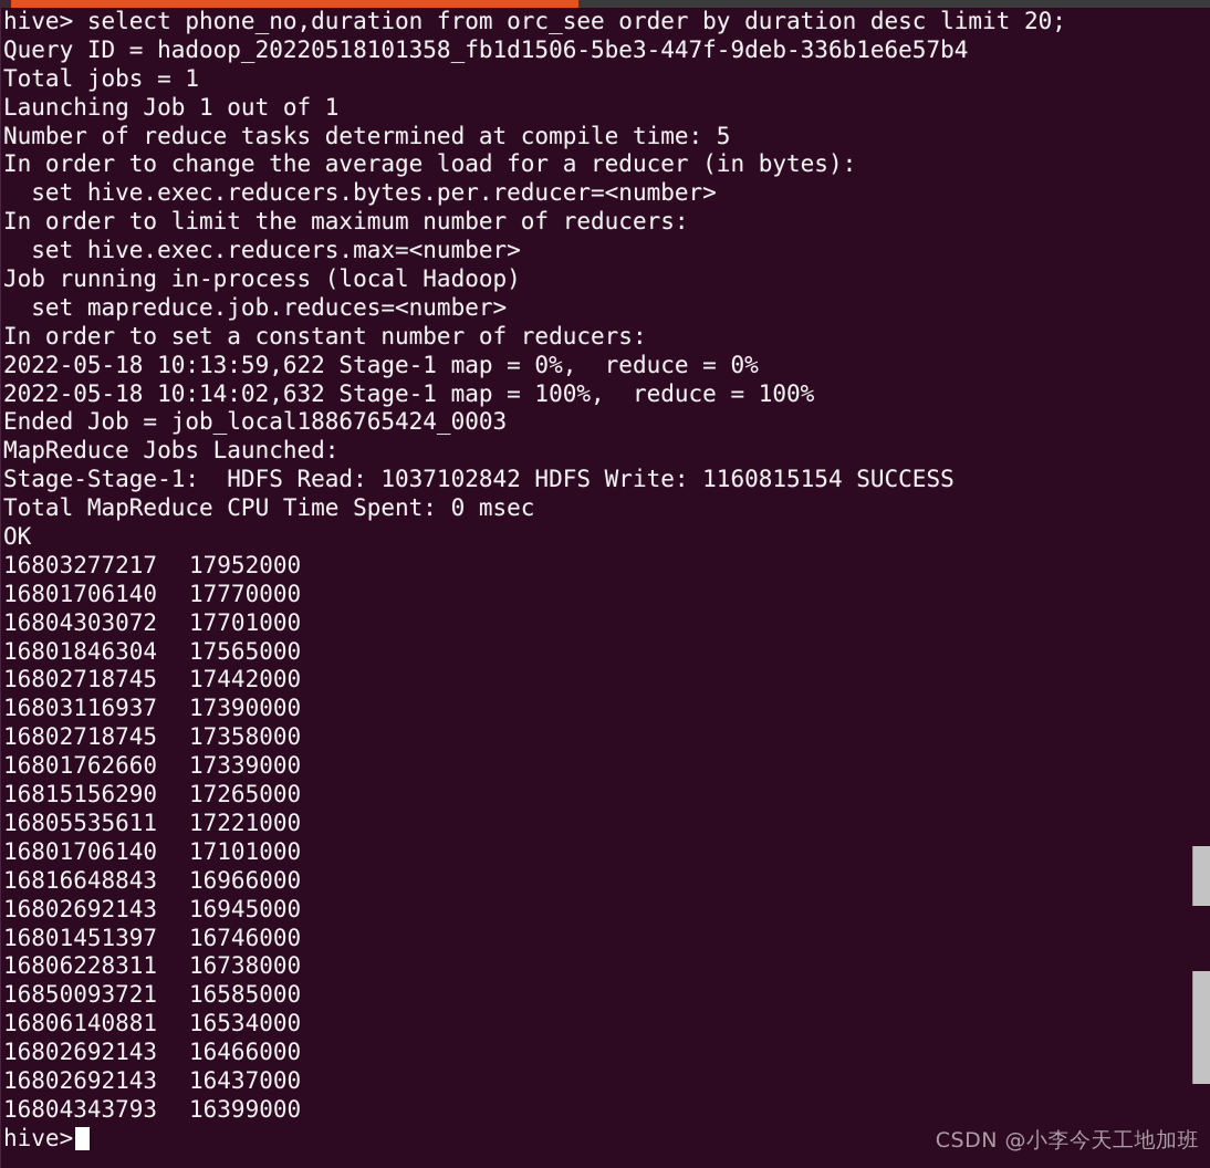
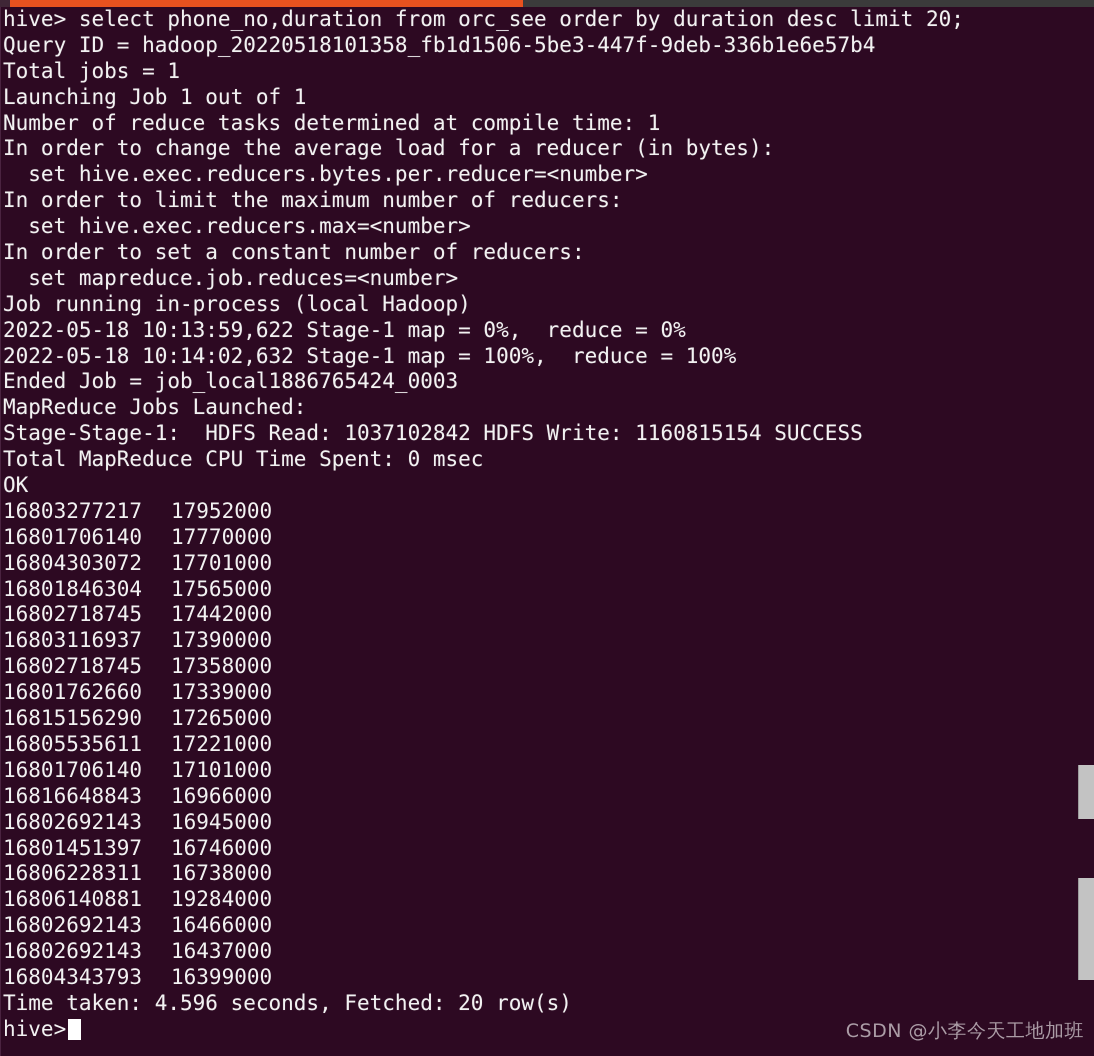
  hive> select phone_no,duration from orc_see order by duration desc limit 20;
  Query ID = hadoop_20220518101358_fb1d1506-5be3-447f-9deb-336b1e6e57b4
  Total jobs = 1
  Launching Job 1 out of 1
- Number of reduce tasks determined at compile time: 5
+ Number of reduce tasks determined at compile time: 1
  In order to change the average load for a reducer (in bytes):
  set hive.exec.reducers.bytes.per.reducer=<number>
  In order to limit the maximum number of reducers:
  set hive.exec.reducers.max=<number>
- Job running in-process (local Hadoop)
+ In order to set a constant number of reducers:
  set mapreduce.job.reduces=<number>
- In order to set a constant number of reducers:
+ Job running in-process (local Hadoop)
  2022-05-18 10:13:59,622 Stage-1 map = 0%, reduce = 0%
  2022-05-18 10:14:02,632 Stage-1 map = 100%, reduce = 100%
  Ended Job = job_local1886765424_0003
  MapReduce Jobs Launched:
  Stage-Stage-1: HDFS Read: 1037102842 HDFS Write: 1160815154 SUCCESS
  Total MapReduce CPU Time Spent: 0 msec
  OK
  16803277217 17952000
  16801706140 17770000
  16804303072 17701000
  16801846304 17565000
  16802718745 17442000
  16803116937 17390000
  16802718745 17358000
  16801762660 17339000
  16815156290 17265000
  16805535611 17221000
  16801706140 17101000
  16816648843 16966000
  16802692143 16945000
  16801451397 16746000
  16806228311 16738000
- 16850093721 16585000
- 16806140881 16534000
+ 16806140881 19284000
  16802692143 16466000
  16802692143 16437000
  16804343793 16399000
+ Time taken: 4.596 seconds, Fetched: 20 row(s)
  hive>
  CSDN @小李今天工地加班
